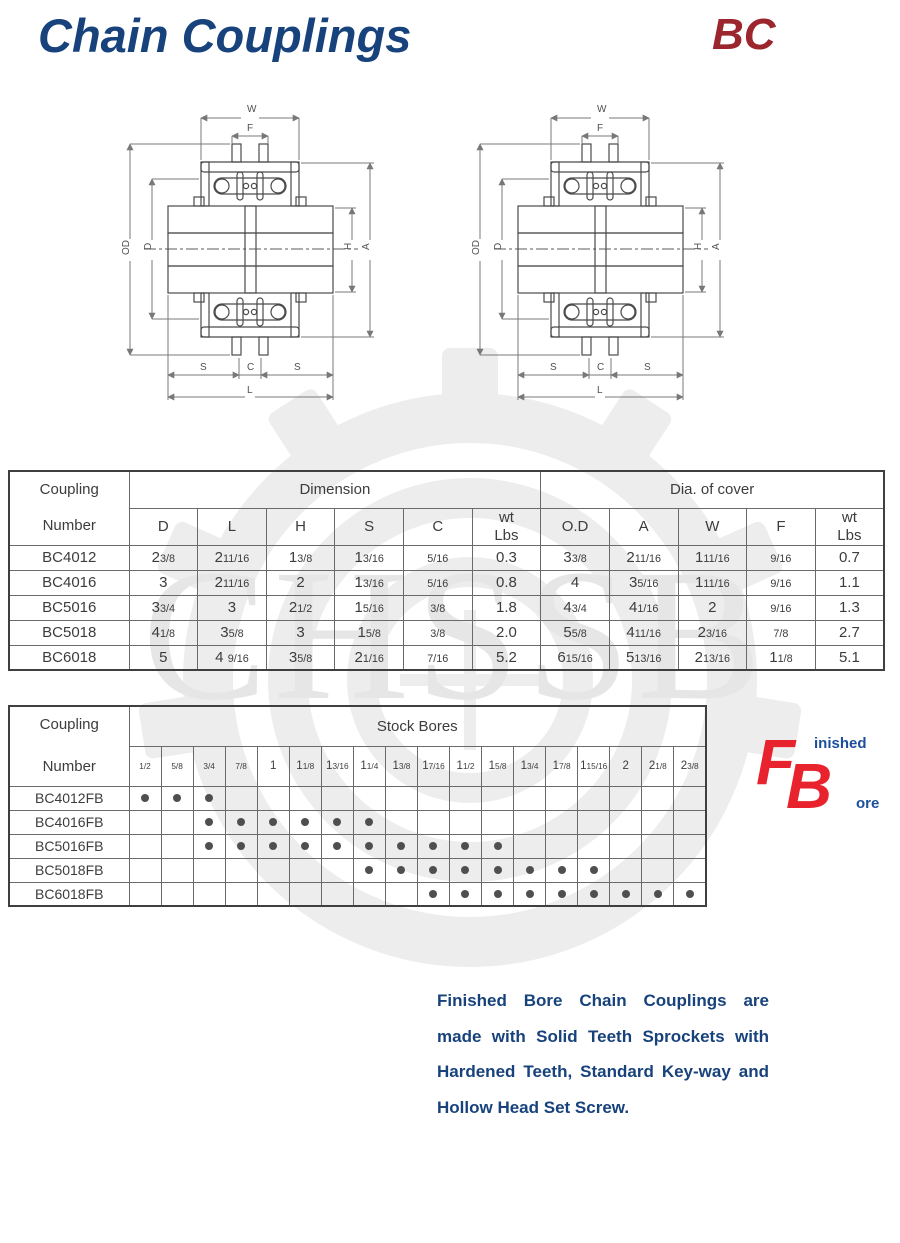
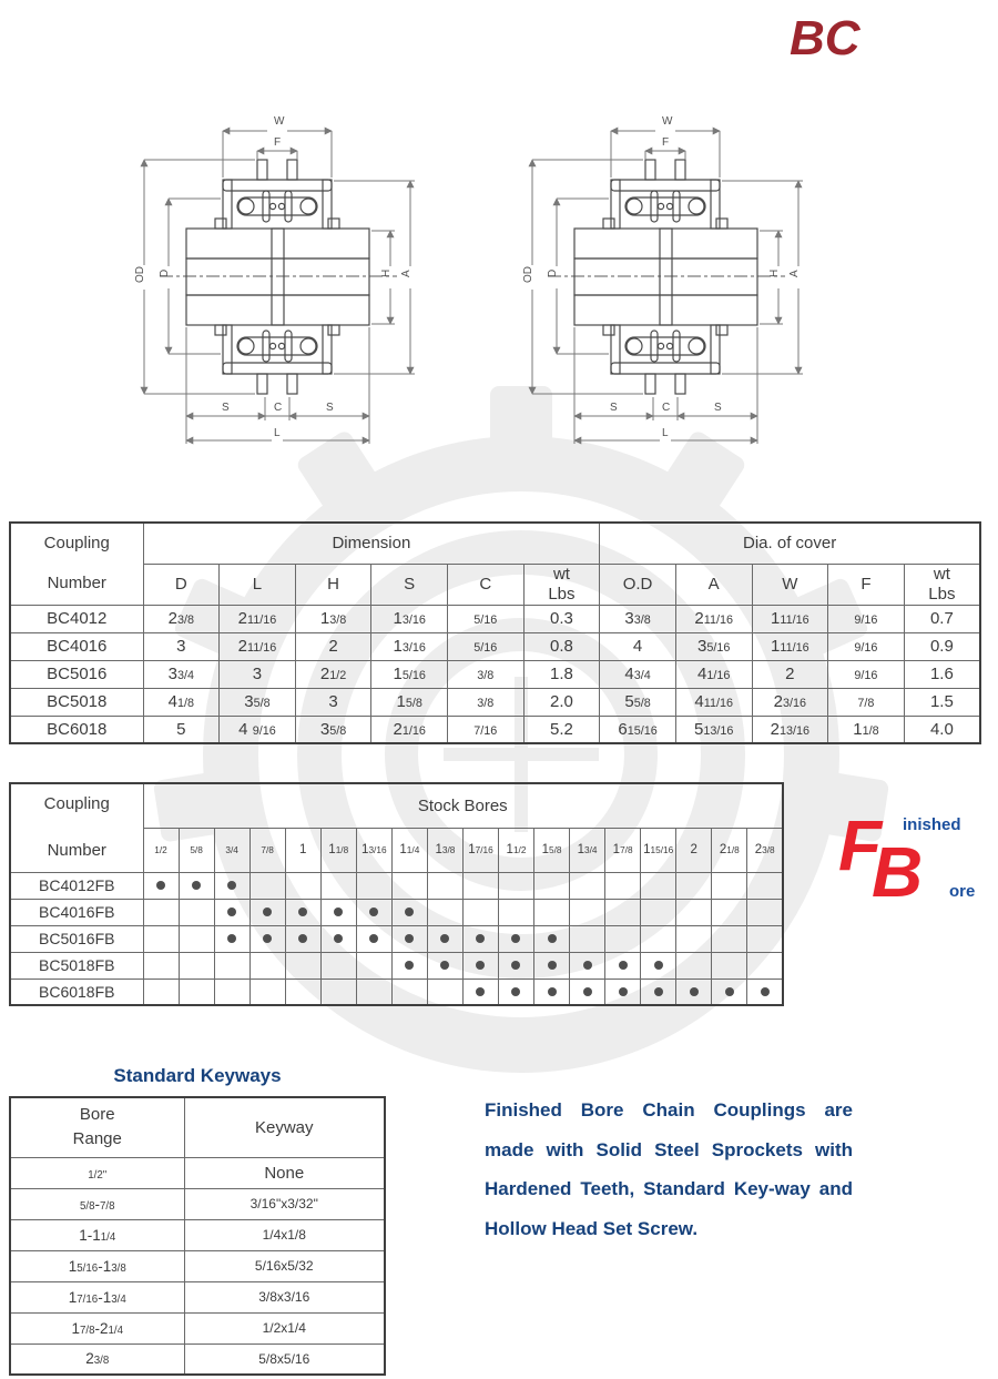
- CHSSB
- Chain Couplings
  BC
  CouplingNumber	Dimension	Dia. of cover
  D	L	H	S	C	wtLbs	O.D	A	W	F	wtLbs
  BC4012	23/8	211/16	13/8	13/16	5/16	0.3	33/8	211/16	111/16	9/16	0.7
- BC4016	3	211/16	2	13/16	5/16	0.8	4	35/16	111/16	9/16	1.1
+ BC4016	3	211/16	2	13/16	5/16	0.8	4	35/16	111/16	9/16	0.9
- BC5016	33/4	3	21/2	15/16	3/8	1.8	43/4	41/16	2	9/16	1.3
+ BC5016	33/4	3	21/2	15/16	3/8	1.8	43/4	41/16	2	9/16	1.6
- BC5018	41/8	35/8	3	15/8	3/8	2.0	55/8	411/16	23/16	7/8	2.7
+ BC5018	41/8	35/8	3	15/8	3/8	2.0	55/8	411/16	23/16	7/8	1.5
- BC6018	5	4 9/16	35/8	21/16	7/16	5.2	615/16	513/16	213/16	11/8	5.1
+ BC6018	5	4 9/16	35/8	21/16	7/16	5.2	615/16	513/16	213/16	11/8	4.0
  CouplingNumber	Stock Bores
  1/2	5/8	3/4	7/8	1	11/8	13/16	11/4	13/8	17/16	11/2	15/8	13/4	17/8	115/16	2	21/8	23/8
  BC4012FB
  BC4016FB
  BC5016FB
  BC5018FB
  BC6018FB
  F
  inished
  B
  ore
+ Standard Keyways
+ BoreRange	Keyway
+ 1/2"	None
+ 5/8-7/8	3/16"x3/32"
+ 1-11/4	1/4x1/8
+ 15/16-13/8	5/16x5/32
+ 17/16-13/4	3/8x3/16
+ 17/8-21/4	1/2x1/4
+ 23/8	5/8x5/16
- Finished Bore Chain Couplings are made with Solid Teeth Sprockets with Hardened Teeth, Standard Key-way and Hollow Head Set Screw.
+ Finished Bore Chain Couplings are made with Solid Steel Sprockets with Hardened Teeth, Standard Key-way and Hollow Head Set Screw.
